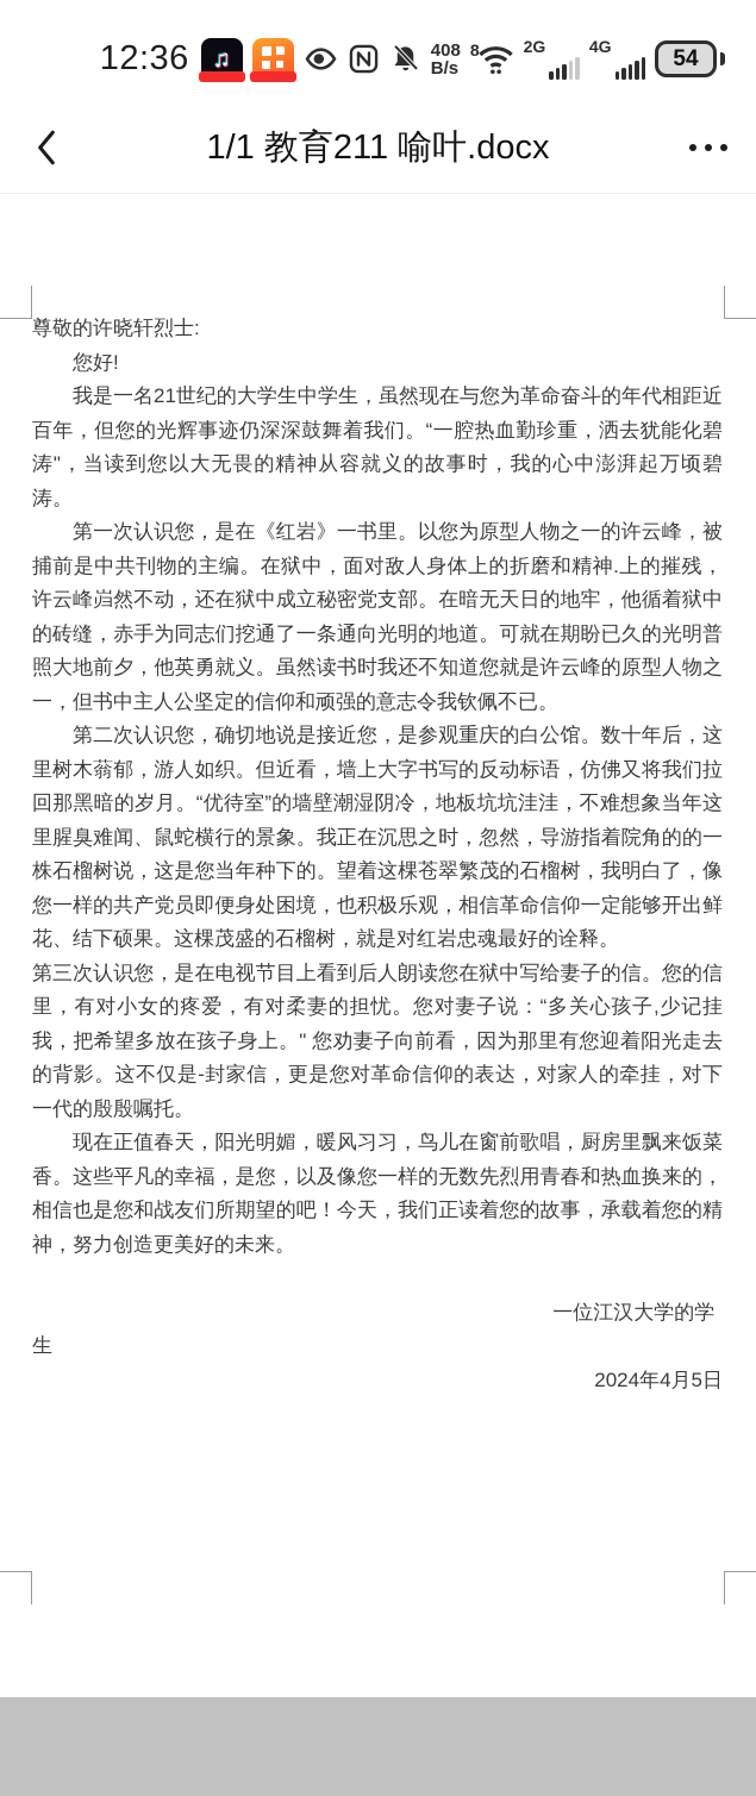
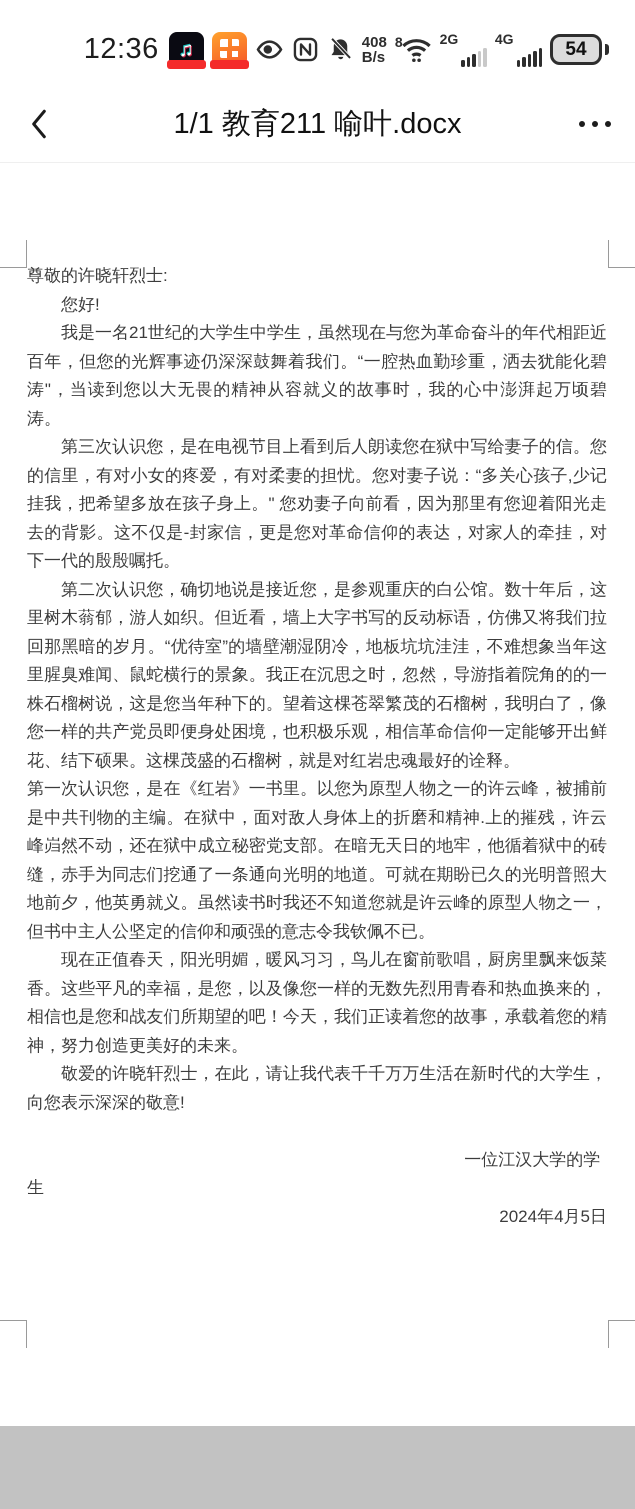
  12:36
  ♫
  408
  B/s
  8
  2G
  4G
  54
  1/1 教育211 喻叶.docx
  尊敬的许晓轩烈士:
  您好!
  我是一名21世纪的大学生中学生，虽然现在与您为革命奋斗的年代相距近百年，但您的光辉事迹仍深深鼓舞着我们。“一腔热血勤珍重，洒去犹能化碧涛"，当读到您以大无畏的精神从容就义的故事时，我的心中澎湃起万顷碧涛。
- 第一次认识您，是在《红岩》一书里。以您为原型人物之一的许云峰，被捕前是中共刊物的主编。在狱中，面对敌人身体上的折磨和精神.上的摧残，许云峰岿然不动，还在狱中成立秘密党支部。在暗无天日的地牢，他循着狱中的砖缝，赤手为同志们挖通了一条通向光明的地道。可就在期盼已久的光明普照大地前夕，他英勇就义。虽然读书时我还不知道您就是许云峰的原型人物之一，但书中主人公坚定的信仰和顽强的意志令我钦佩不已。
+ 第三次认识您，是在电视节目上看到后人朗读您在狱中写给妻子的信。您的信里，有对小女的疼爱，有对柔妻的担忧。您对妻子说：“多关心孩子,少记挂我，把希望多放在孩子身上。" 您劝妻子向前看，因为那里有您迎着阳光走去的背影。这不仅是-封家信，更是您对革命信仰的表达，对家人的牵挂，对下一代的殷殷嘱托。
  第二次认识您，确切地说是接近您，是参观重庆的白公馆。数十年后，这里树木蓊郁，游人如织。但近看，墙上大字书写的反动标语，仿佛又将我们拉回那黑暗的岁月。“优待室”的墙壁潮湿阴冷，地板坑坑洼洼，不难想象当年这里腥臭难闻、鼠蛇横行的景象。我正在沉思之时，忽然，导游指着院角的的一株石榴树说，这是您当年种下的。望着这棵苍翠繁茂的石榴树，我明白了，像您一样的共产党员即便身处困境，也积极乐观，相信革命信仰一定能够开出鲜花、结下硕果。这棵茂盛的石榴树，就是对红岩忠魂最好的诠释。
- 第三次认识您，是在电视节目上看到后人朗读您在狱中写给妻子的信。您的信里，有对小女的疼爱，有对柔妻的担忧。您对妻子说：“多关心孩子,少记挂我，把希望多放在孩子身上。" 您劝妻子向前看，因为那里有您迎着阳光走去的背影。这不仅是-封家信，更是您对革命信仰的表达，对家人的牵挂，对下一代的殷殷嘱托。
+ 第一次认识您，是在《红岩》一书里。以您为原型人物之一的许云峰，被捕前是中共刊物的主编。在狱中，面对敌人身体上的折磨和精神.上的摧残，许云峰岿然不动，还在狱中成立秘密党支部。在暗无天日的地牢，他循着狱中的砖缝，赤手为同志们挖通了一条通向光明的地道。可就在期盼已久的光明普照大地前夕，他英勇就义。虽然读书时我还不知道您就是许云峰的原型人物之一，但书中主人公坚定的信仰和顽强的意志令我钦佩不已。
  现在正值春天，阳光明媚，暖风习习，鸟儿在窗前歌唱，厨房里飘来饭菜香。这些平凡的幸福，是您，以及像您一样的无数先烈用青春和热血换来的，相信也是您和战友们所期望的吧！今天，我们正读着您的故事，承载着您的精神，努力创造更美好的未来。
+ 敬爱的许晓轩烈士，在此，请让我代表千千万万生活在新时代的大学生，向您表示深深的敬意!
  一位江汉大学的学生
  2024年4月5日
